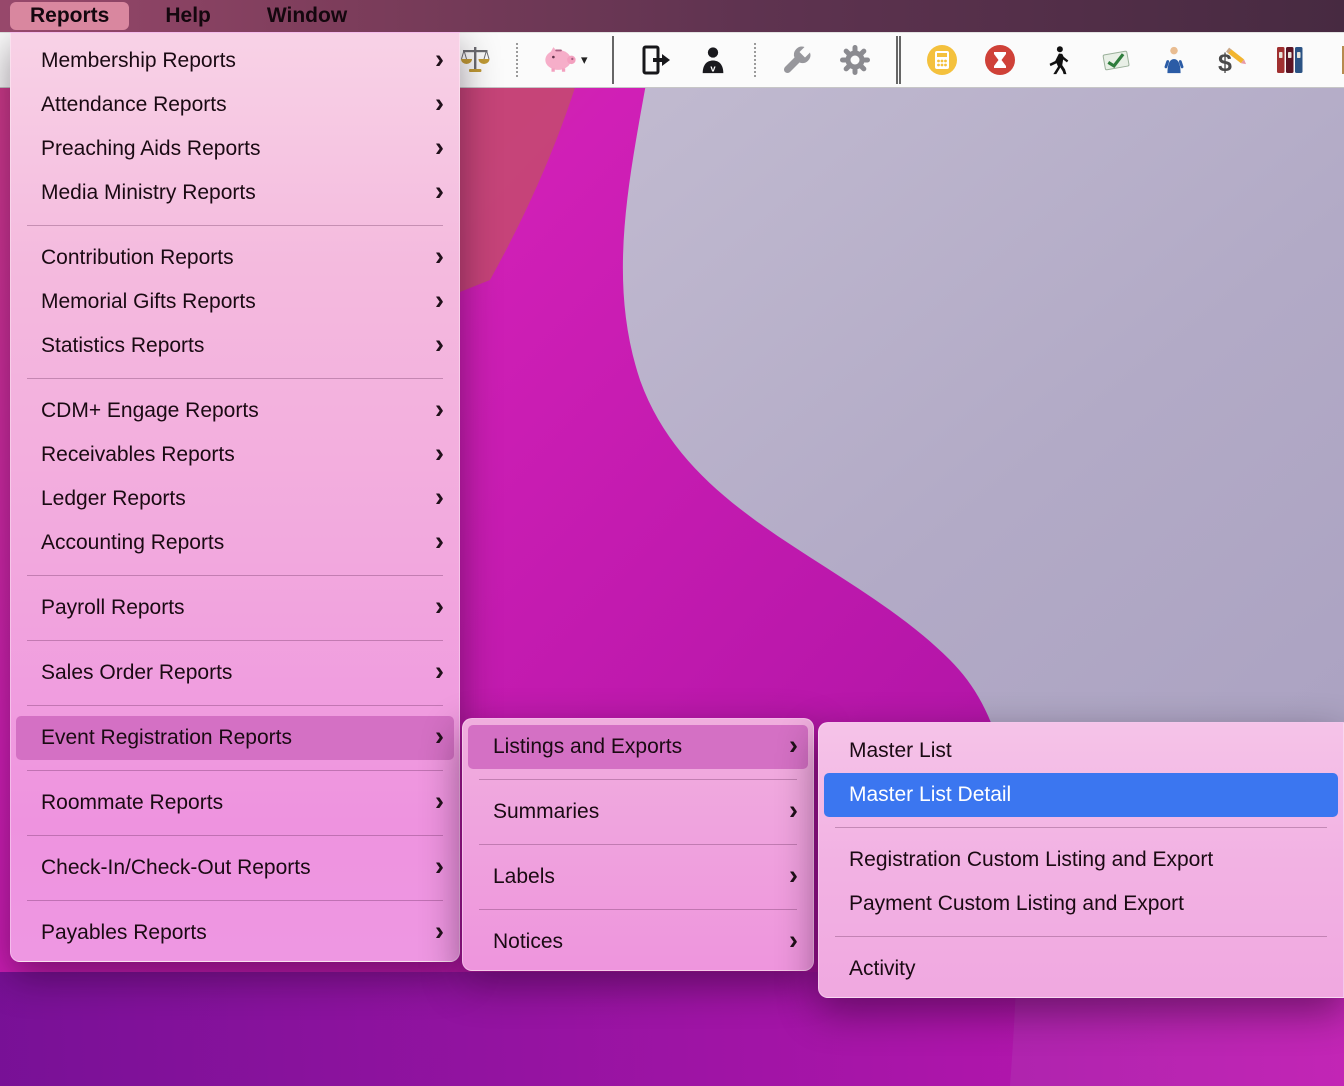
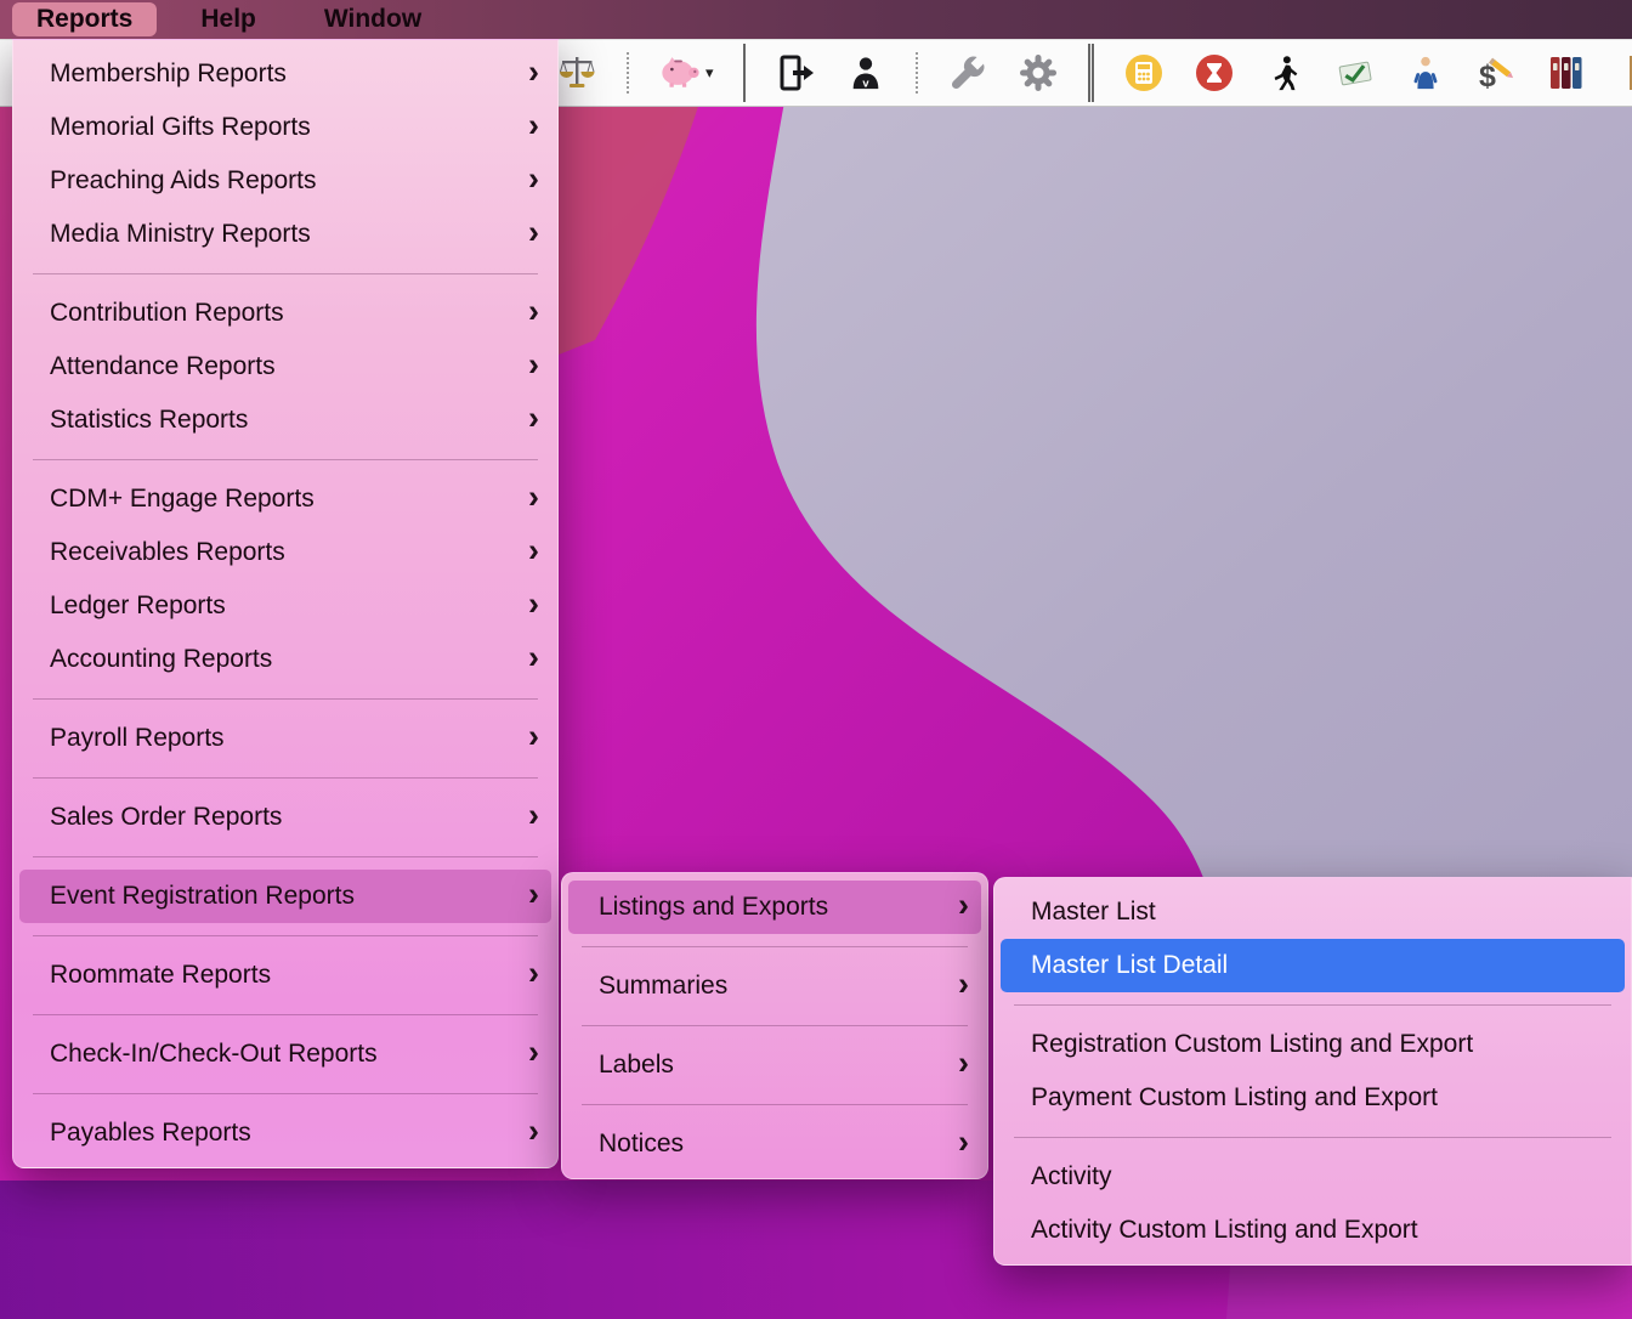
  ▾
  v
  $
  Reports
  Help
  Window
  Membership Reports
  ›
- Attendance Reports
+ Memorial Gifts Reports
  ›
  Preaching Aids Reports
  ›
  Media Ministry Reports
  ›
  Contribution Reports
  ›
- Memorial Gifts Reports
+ Attendance Reports
  ›
  Statistics Reports
  ›
  CDM+ Engage Reports
  ›
  Receivables Reports
  ›
  Ledger Reports
  ›
  Accounting Reports
  ›
  Payroll Reports
  ›
  Sales Order Reports
  ›
  Event Registration Reports
  ›
  Roommate Reports
  ›
  Check-In/Check-Out Reports
  ›
  Payables Reports
  ›
  Listings and Exports
  ›
  Summaries
  ›
  Labels
  ›
  Notices
  ›
  Master List
  Master List Detail
  Registration Custom Listing and Export
  Payment Custom Listing and Export
  Activity
+ Activity Custom Listing and Export
